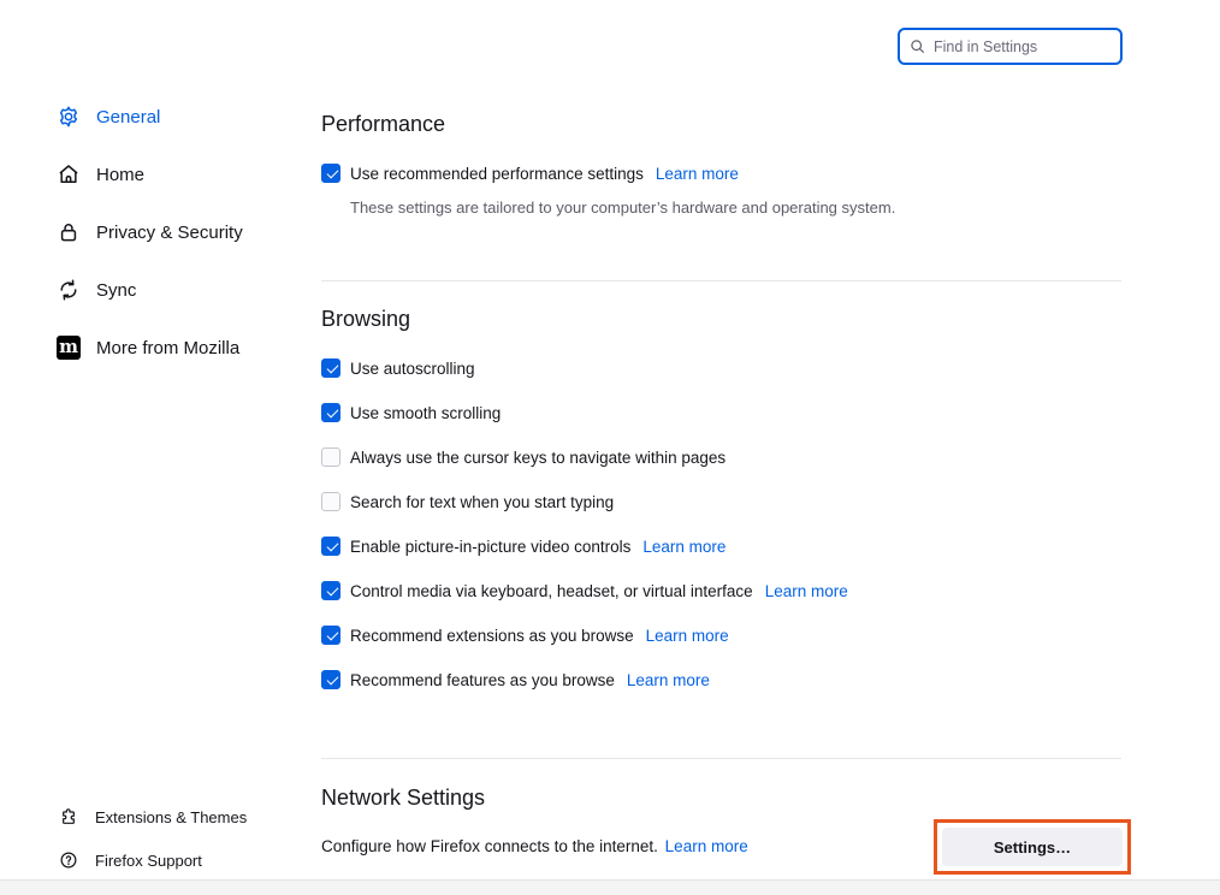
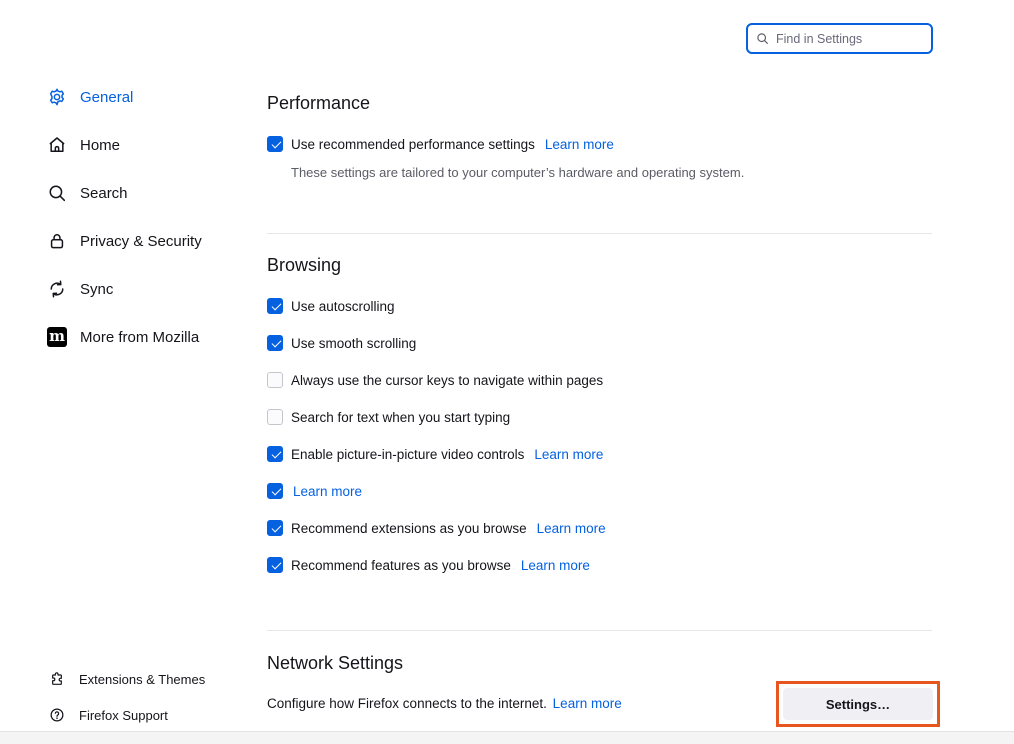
  Find in Settings
  General
  Home
+ Search
  Privacy & Security
  Sync
  m
  More from Mozilla
  Extensions & Themes
  Firefox Support
  Performance
  Use recommended performance settings
  Learn more
  These settings are tailored to your computer’s hardware and operating system.
  Browsing
  Use autoscrolling
  Use smooth scrolling
  Always use the cursor keys to navigate within pages
  Search for text when you start typing
  Enable picture-in-picture video controls
  Learn more
- Control media via keyboard, headset, or virtual interface
  Learn more
  Recommend extensions as you browse
  Learn more
  Recommend features as you browse
  Learn more
  Network Settings
  Configure how Firefox connects to the internet. Learn more
  Settings…
